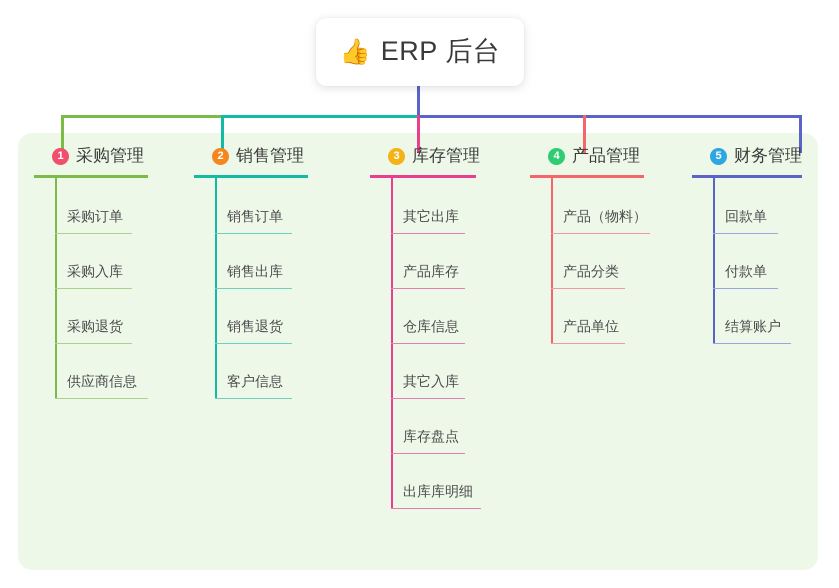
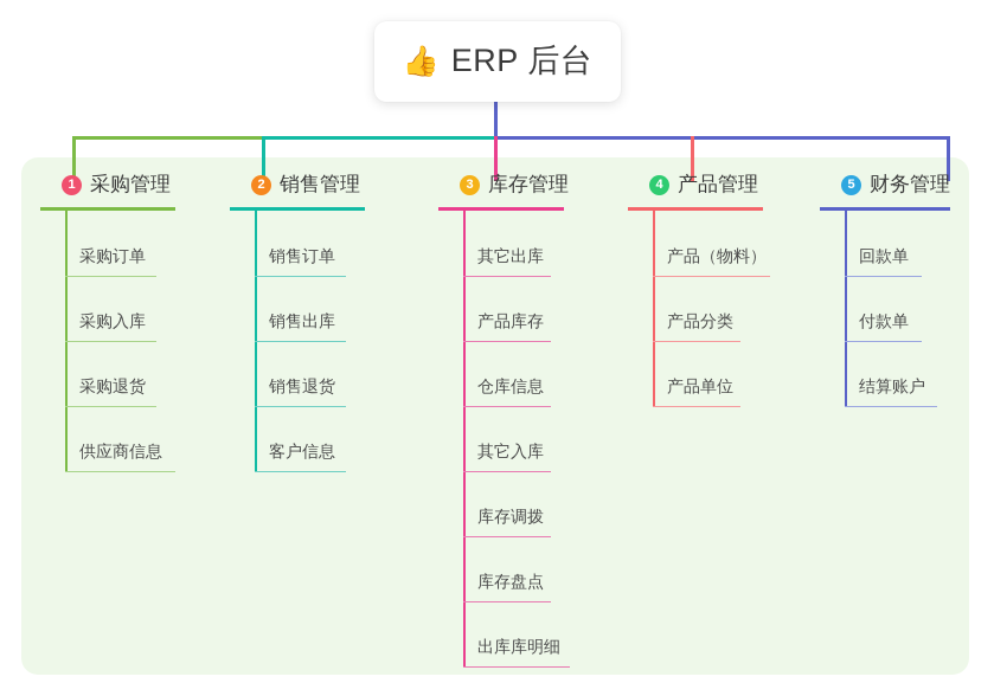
  👍
  ERP 后台
  1
  采购管理
  采购订单
  采购入库
  采购退货
  供应商信息
  2
  销售管理
  销售订单
  销售出库
  销售退货
  客户信息
  3
  库存管理
  其它出库
  产品库存
  仓库信息
  其它入库
+ 库存调拨
  库存盘点
  出库库明细
  4
  产品管理
  产品（物料）
  产品分类
  产品单位
  5
  财务管理
  回款单
  付款单
  结算账户
